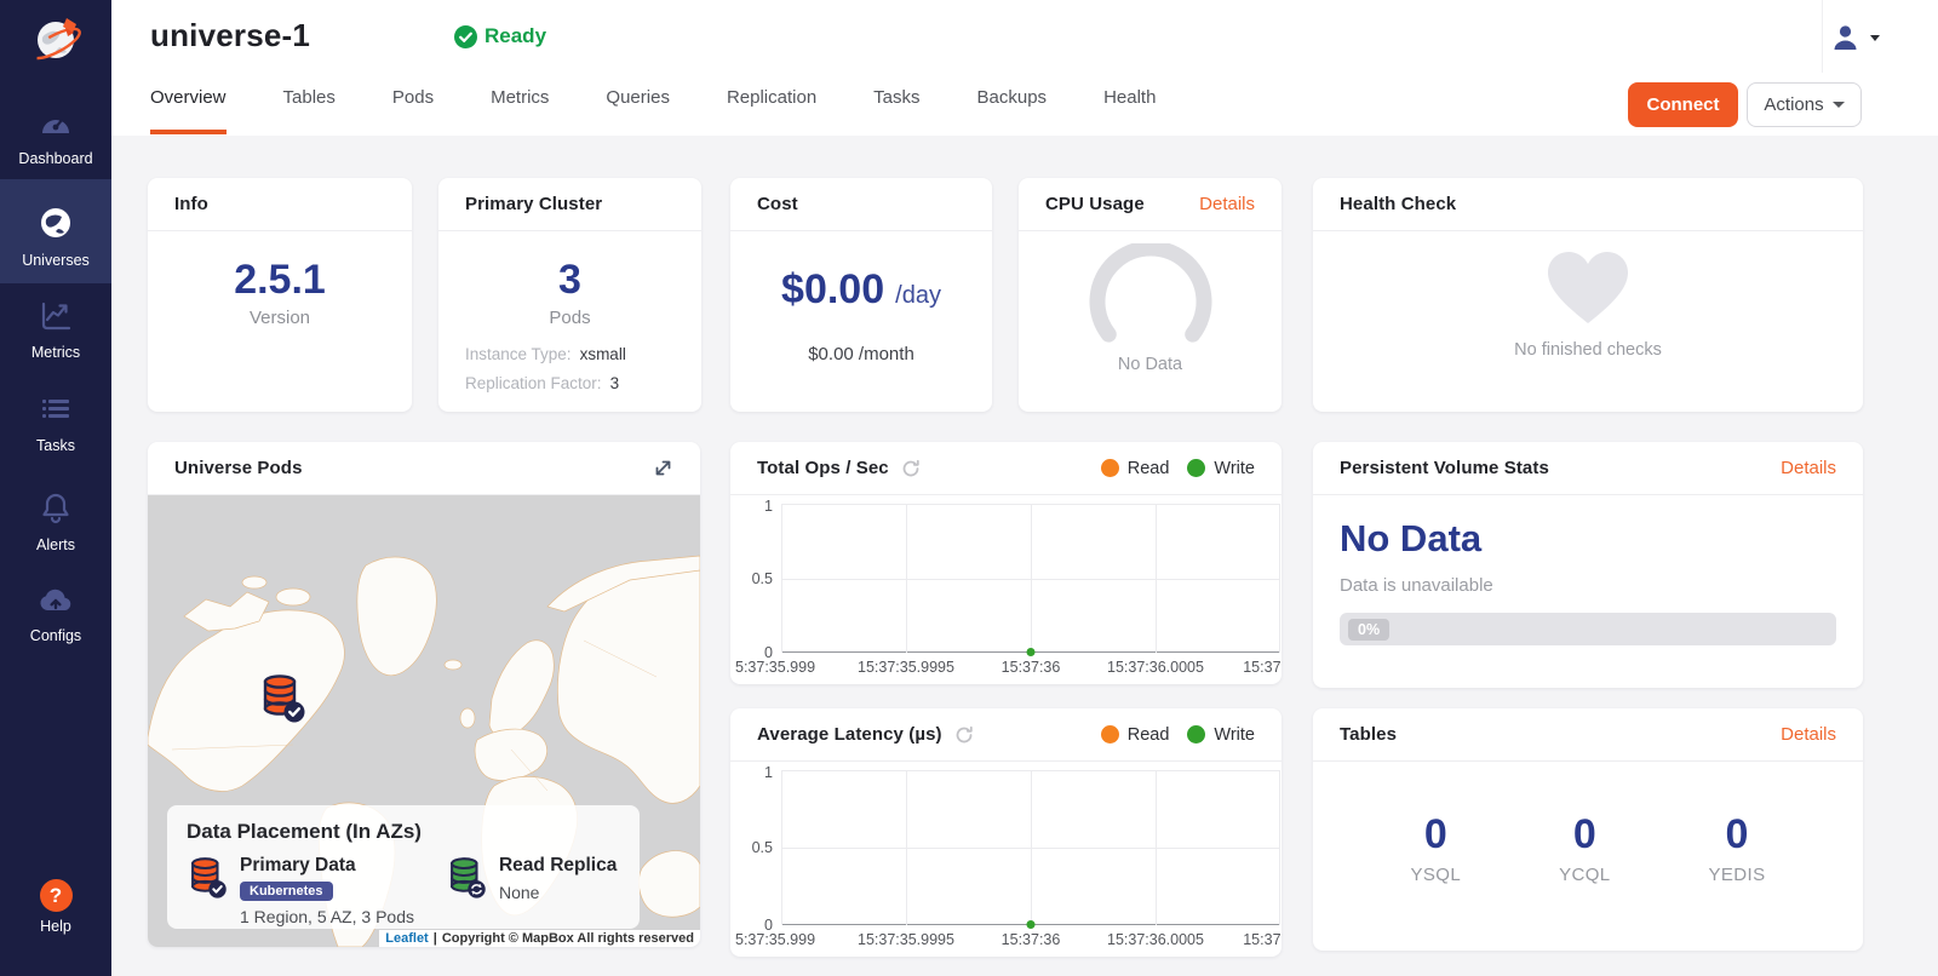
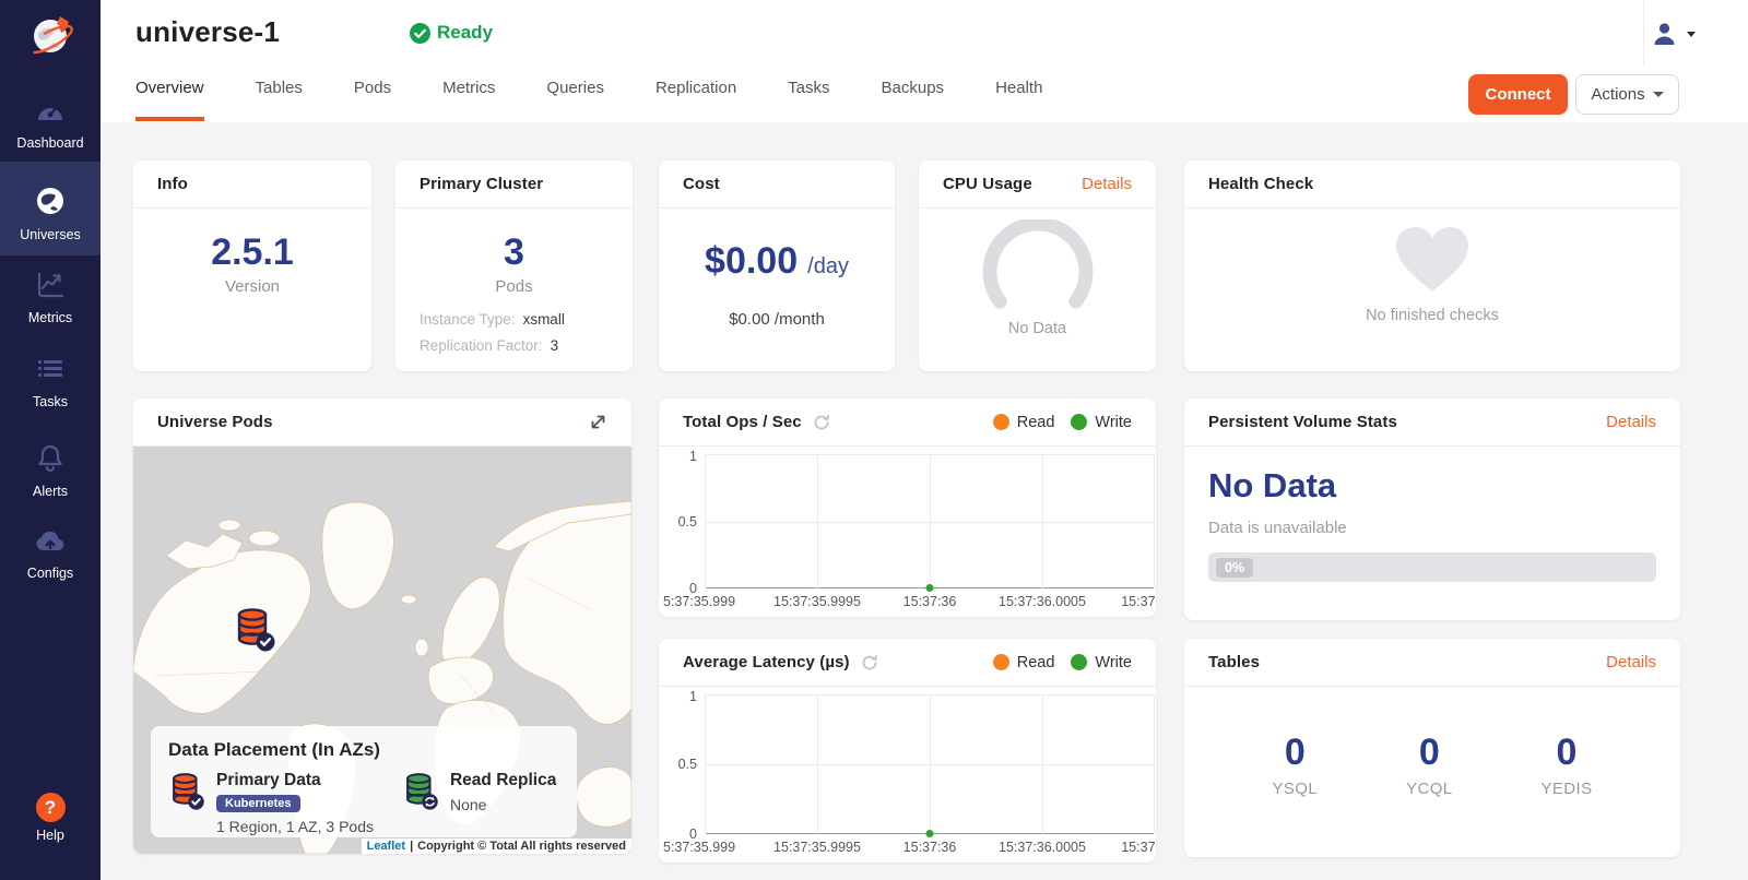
  Dashboard
  Universes
  Metrics
  Tasks
  Alerts
  Configs
  ?
  Help
  universe-1
  Ready
  Overview
  Tables
  Pods
  Metrics
  Queries
  Replication
  Tasks
  Backups
  Health
  Connect
  Actions
  Info
  2.5.1
  Version
  Primary Cluster
  3
  Pods
  Instance Type: xsmall
  Replication Factor: 3
  Cost
  $0.00
  /day
  $0.00 /month
  CPU Usage
  Details
  No Data
  Health Check
  No finished checks
  Universe Pods
  Data Placement (In AZs)
  Primary Data
  Kubernetes
- 1 Region, 5 AZ, 3 Pods
+ 1 Region, 1 AZ, 3 Pods
  Read Replica
  None
  Leaflet
  |
- Copyright © MapBox All rights reserved
+ Copyright © Total All rights reserved
  Total Ops / Sec
  Read
  Write
  1
  0.5
  0
  5:37:35.999
  15:37:35.9995
  15:37:36
  15:37:36.0005
  15:37
  Persistent Volume Stats
  Details
  No Data
  Data is unavailable
  0%
  Average Latency (µs)
  Read
  Write
  1
  0.5
  0
  5:37:35.999
  15:37:35.9995
  15:37:36
  15:37:36.0005
  15:37
  Tables
  Details
  0
  YSQL
  0
  YCQL
  0
  YEDIS
